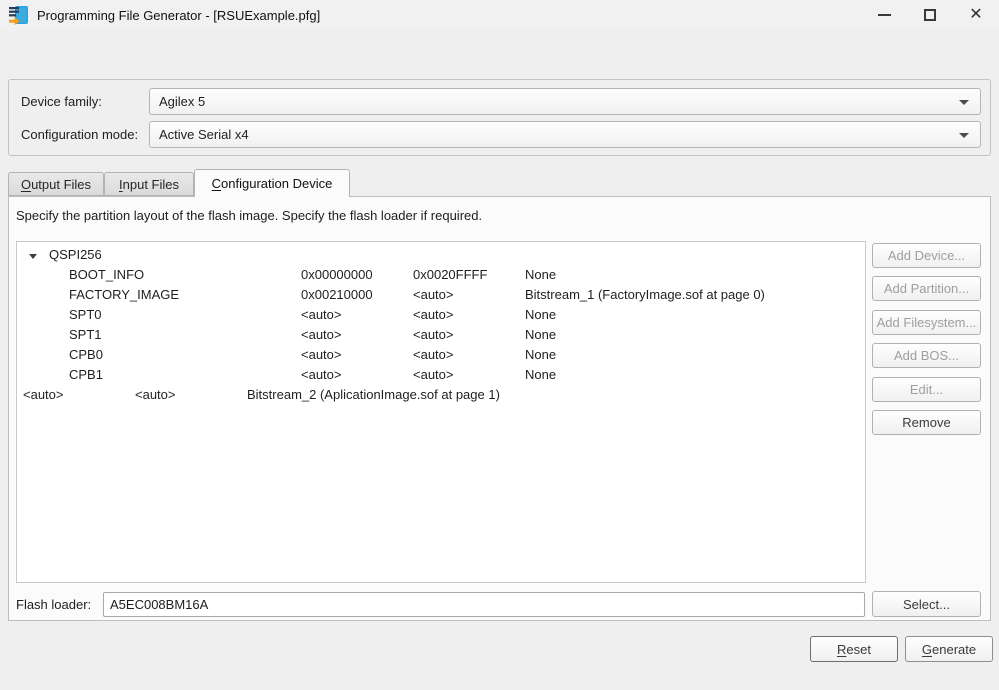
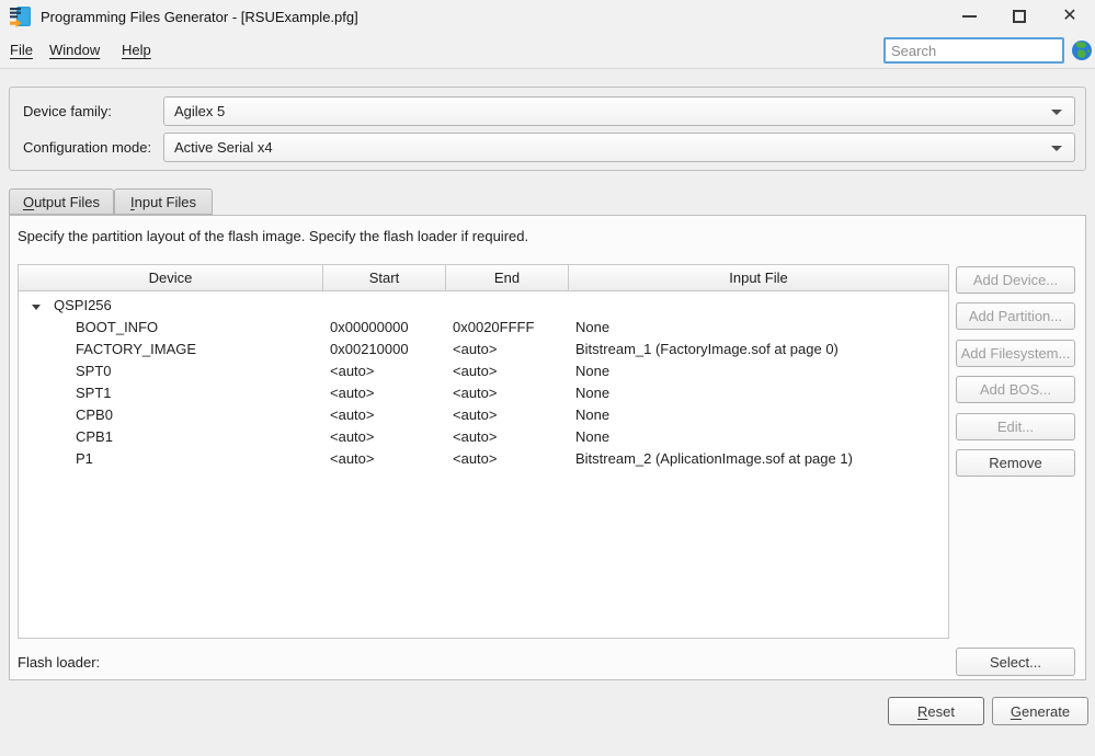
- Programming File Generator - [RSUExample.pfg]
+ Programming Files Generator - [RSUExample.pfg]
  ✕
+ File
+ Window
+ Help
+ Search
  Device family:
  Agilex 5
  Configuration mode:
  Active Serial x4
  Output Files
  Input Files
- Configuration Device
  Specify the partition layout of the flash image. Specify the flash loader if required.
+ Device
+ Start
+ End
+ Input File
  QSPI256
  BOOT_INFO
  0x00000000
  0x0020FFFF
  None
  FACTORY_IMAGE
  0x00210000
  <auto>
  Bitstream_1 (FactoryImage.sof at page 0)
  SPT0
  <auto>
  <auto>
  None
  SPT1
  <auto>
  <auto>
  None
  CPB0
  <auto>
  <auto>
  None
  CPB1
  <auto>
  <auto>
  None
+ P1
  <auto>
  <auto>
  Bitstream_2 (AplicationImage.sof at page 1)
  Add Device...
  Add Partition...
  Add Filesystem...
  Add BOS...
  Edit...
  Remove
  Flash loader:
- A5EC008BM16A
  Select...
  Reset
  Generate
